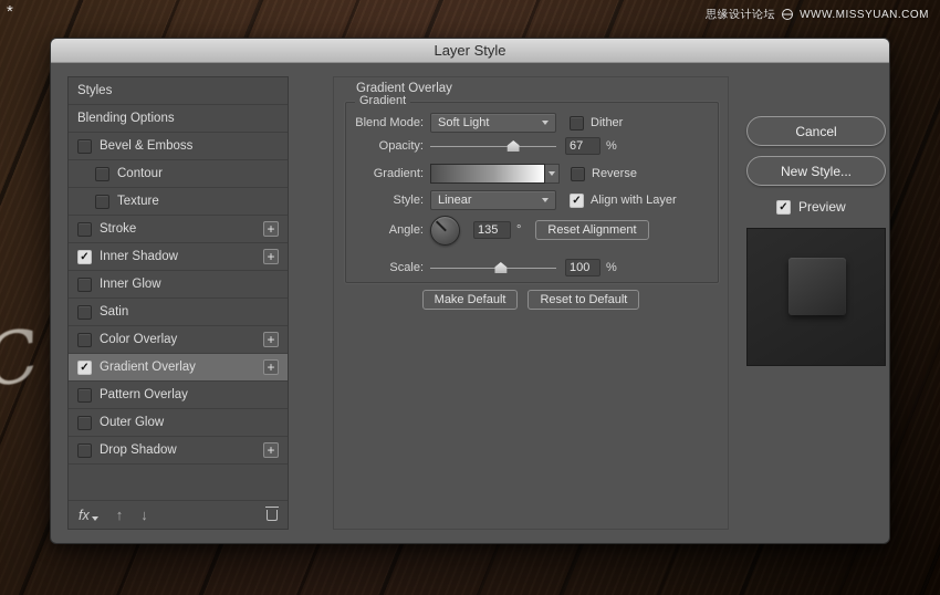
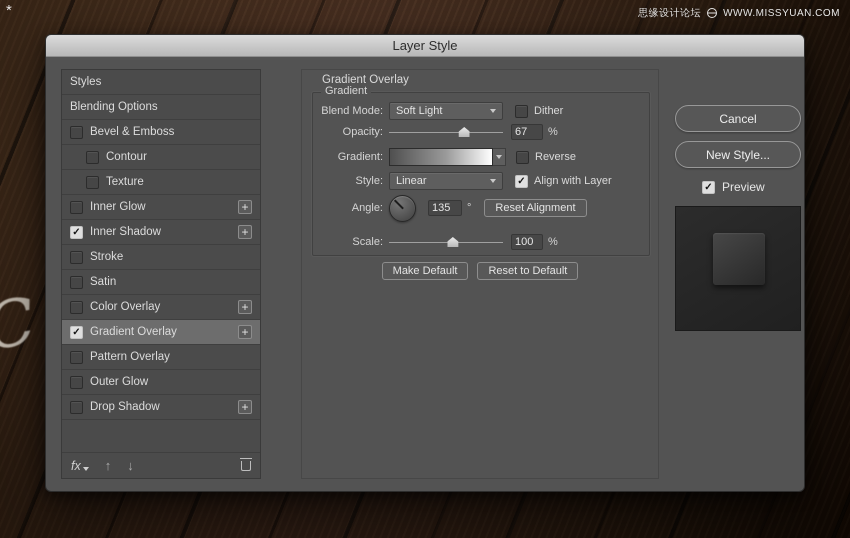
  *
  思缘设计论坛
  WWW.MISSYUAN.COM
  Layer Style
  Styles
  Blending Options
  Bevel & Emboss
  Contour
  Texture
- Stroke
+ Inner Glow
  +
  ✓
  Inner Shadow
  +
- Inner Glow
+ Stroke
  Satin
  Color Overlay
  +
  ✓
  Gradient Overlay
  +
  Pattern Overlay
  Outer Glow
  Drop Shadow
  +
  fx
  ↑
  ↓
  Gradient Overlay
  Gradient
  Blend Mode:
  Soft Light
  Dither
  Opacity:
  67
  %
  Gradient:
  Reverse
  Style:
  Linear
  ✓
  Align with Layer
  Angle:
  135
  °
  Reset Alignment
  Scale:
  100
  %
  Make Default
  Reset to Default
  Cancel
  New Style...
  ✓
  Preview
